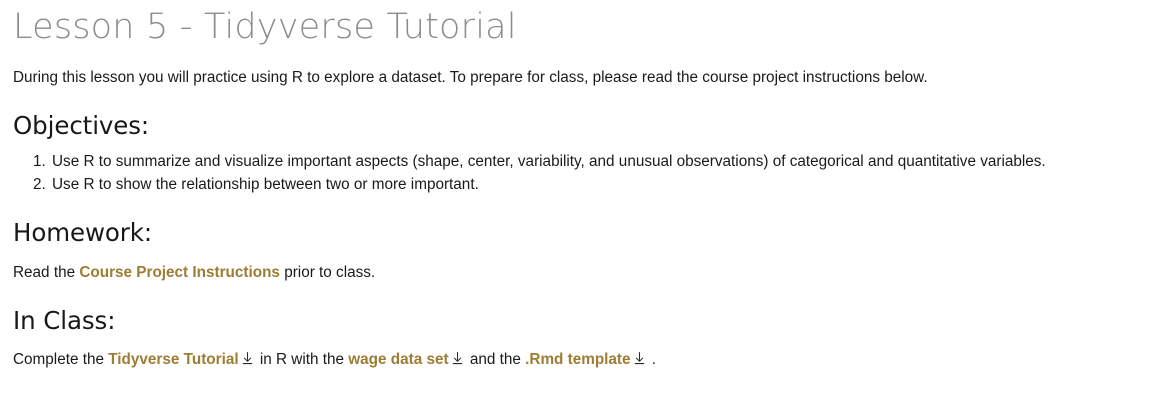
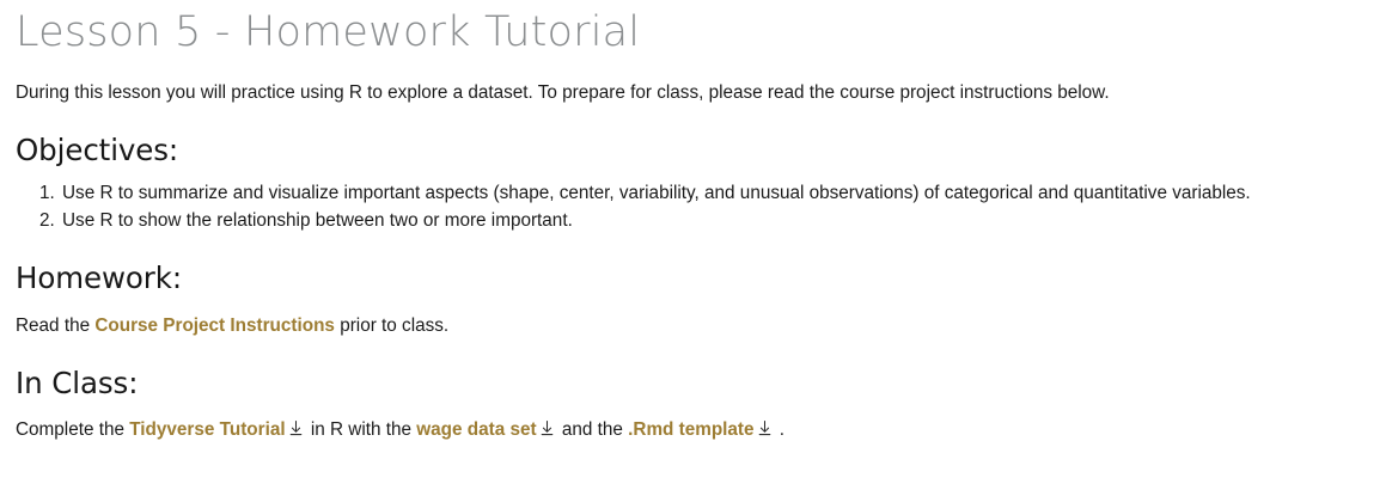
- Lesson 5 - Tidyverse Tutorial
+ Lesson 5 - Homework Tutorial
  During this lesson you will practice using R to explore a dataset. To prepare for class, please read the course project instructions below.
  Objectives:
  Use R to summarize and visualize important aspects (shape, center, variability, and unusual observations) of categorical and quantitative variables.
  Use R to show the relationship between two or more important.
  Homework:
  Read the Course Project Instructions prior to class.
  In Class:
  Complete the Tidyverse Tutorial in R with the wage data set and the .Rmd template .
